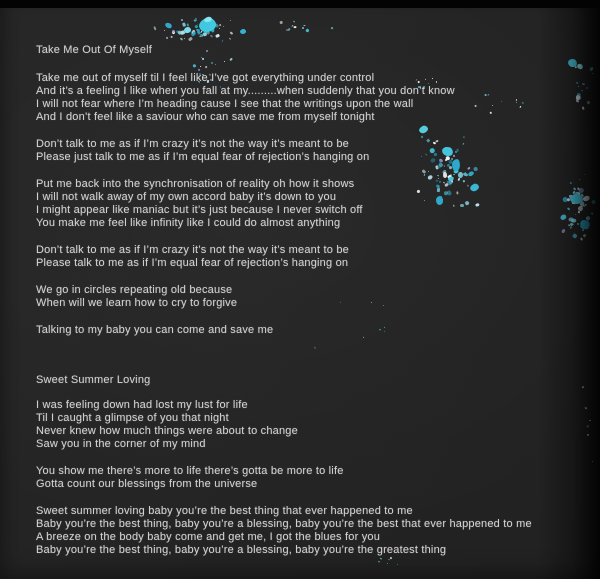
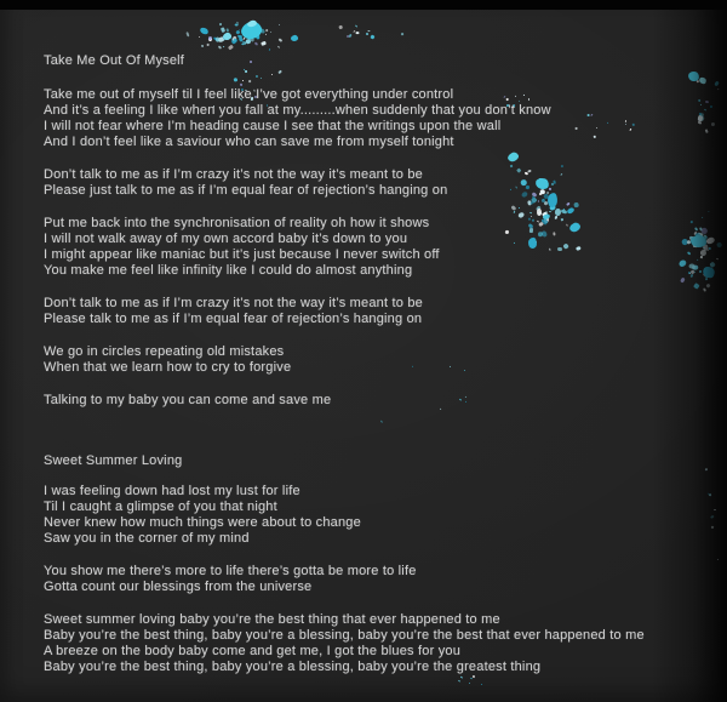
  Take Me Out Of Myself
  Take me out of myself til I feel like I’ve got everything under control
  And it’s a feeling I like when you fall at my.........when suddenly that you don’t know
  I will not fear where I’m heading cause I see that the writings upon the wall
  And I don’t feel like a saviour who can save me from myself tonight
  Don’t talk to me as if I’m crazy it’s not the way it’s meant to be
  Please just talk to me as if I’m equal fear of rejection’s hanging on
  Put me back into the synchronisation of reality oh how it shows
  I will not walk away of my own accord baby it’s down to you
  I might appear like maniac but it’s just because I never switch off
  You make me feel like infinity like I could do almost anything
  Don’t talk to me as if I’m crazy it’s not the way it’s meant to be
  Please talk to me as if I’m equal fear of rejection’s hanging on
- We go in circles repeating old because
+ We go in circles repeating old mistakes
- When will we learn how to cry to forgive
+ When that we learn how to cry to forgive
  Talking to my baby you can come and save me
  Sweet Summer Loving
  I was feeling down had lost my lust for life
  Til I caught a glimpse of you that night
  Never knew how much things were about to change
  Saw you in the corner of my mind
  You show me there’s more to life there’s gotta be more to life
  Gotta count our blessings from the universe
  Sweet summer loving baby you’re the best thing that ever happened to me
  Baby you’re the best thing, baby you’re a blessing, baby you’re the best that ever happened to me
  A breeze on the body baby come and get me, I got the blues for you
  Baby you’re the best thing, baby you’re a blessing, baby you’re the greatest thing
